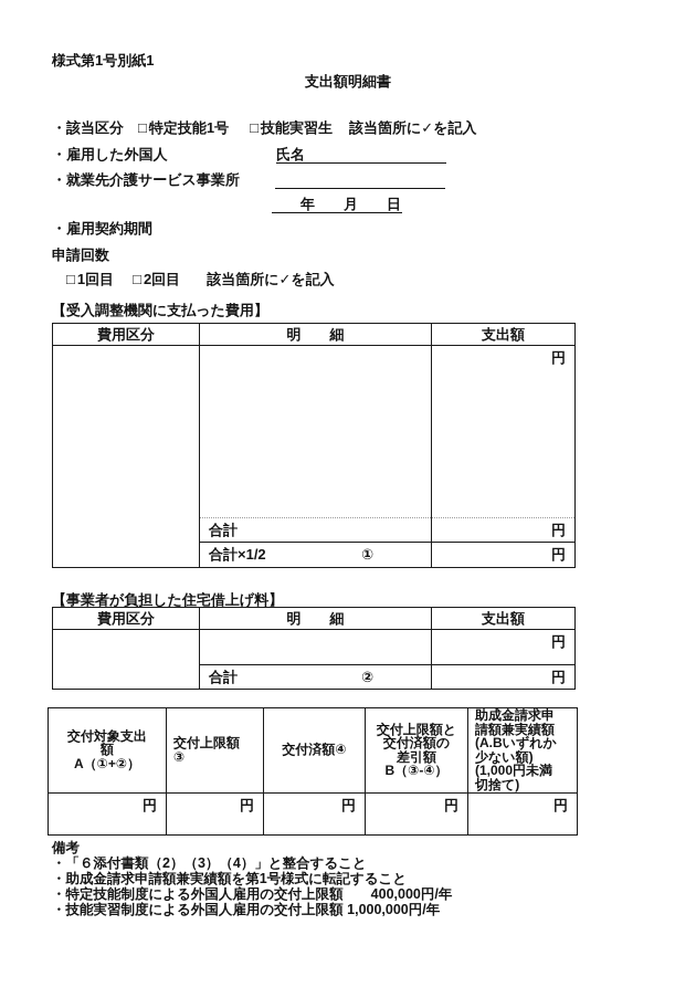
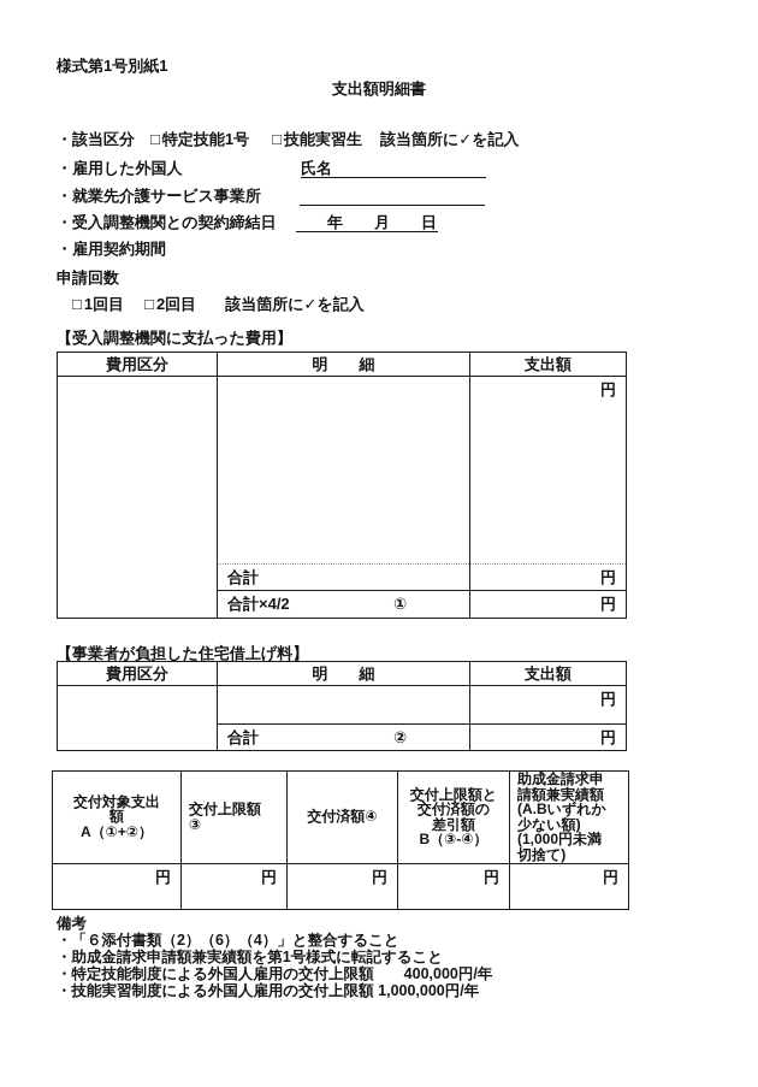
  様式第1号別紙1
  支出額明細書
  ・該当区分 □ 特定技能1号 □ 技能実習生 該当箇所に✓を記入
  ・雇用した外国人
  氏名
  ・就業先介護サービス事業所
+ ・受入調整機関との契約締結日
  年 月 日
  ・雇用契約期間
  申請回数
  □ 1回目 □ 2回目 該当箇所に✓を記入
  【受入調整機関に支払った費用】
  費用区分	明 細	支出額
  		円
  合計	円
- 合計×1/2 ①	円
+ 合計×4/2 ①	円
  【事業者が負担した住宅借上げ料】
  費用区分	明 細	支出額
  		円
  合計 ②	円
  交付対象支出 額 A（①+②）	交付上限額 ③	交付済額④	交付上限額と 交付済額の 差引額 B（③-④）	助成金請求申 請額兼実績額 (A.Bいずれか 少ない額) (1,000円未満 切捨て)
  円	円	円	円	円
  備考
- ・「６添付書類（2）（3）（4）」と整合すること
+ ・「６添付書類（2）（6）（4）」と整合すること
  ・助成金請求申請額兼実績額を第1号様式に転記すること
  ・特定技能制度による外国人雇用の交付上限額 400,000円/年
  ・技能実習制度による外国人雇用の交付上限額 1,000,000円/年
